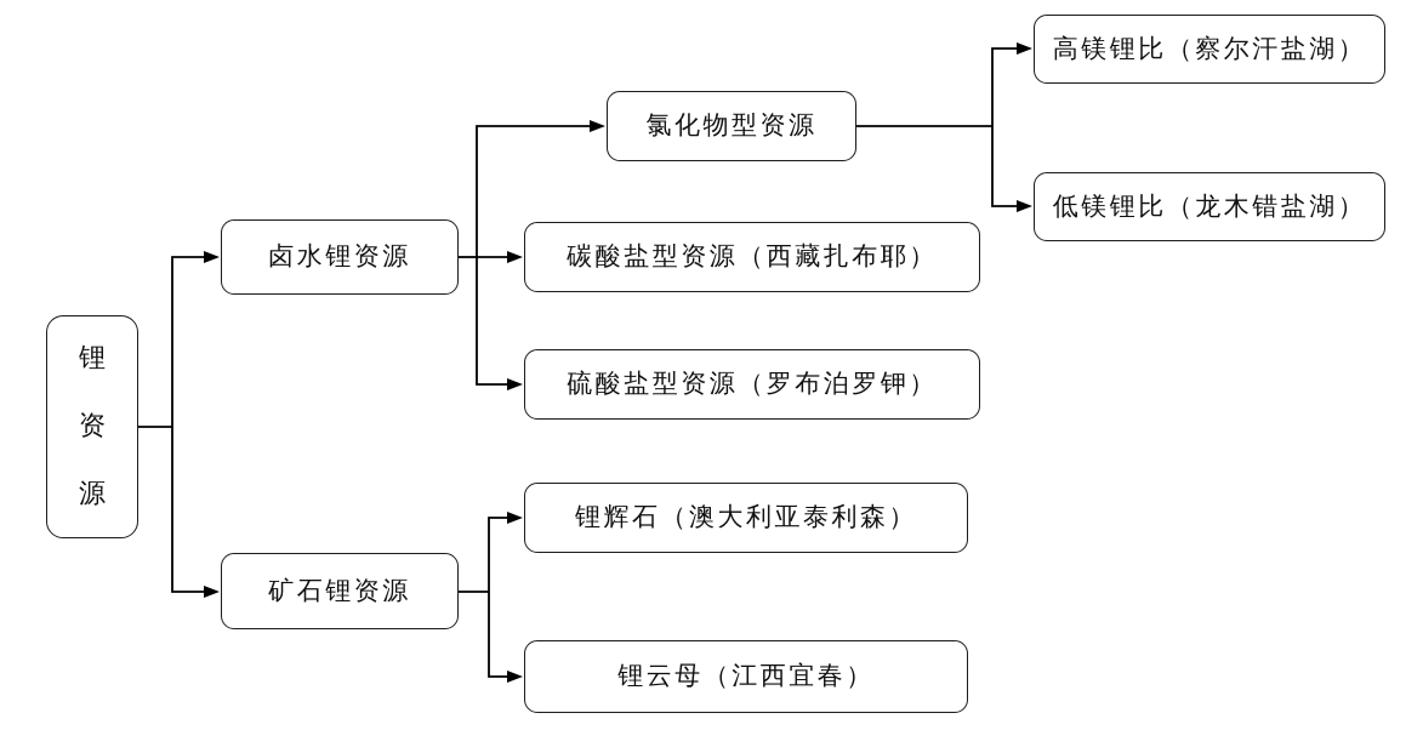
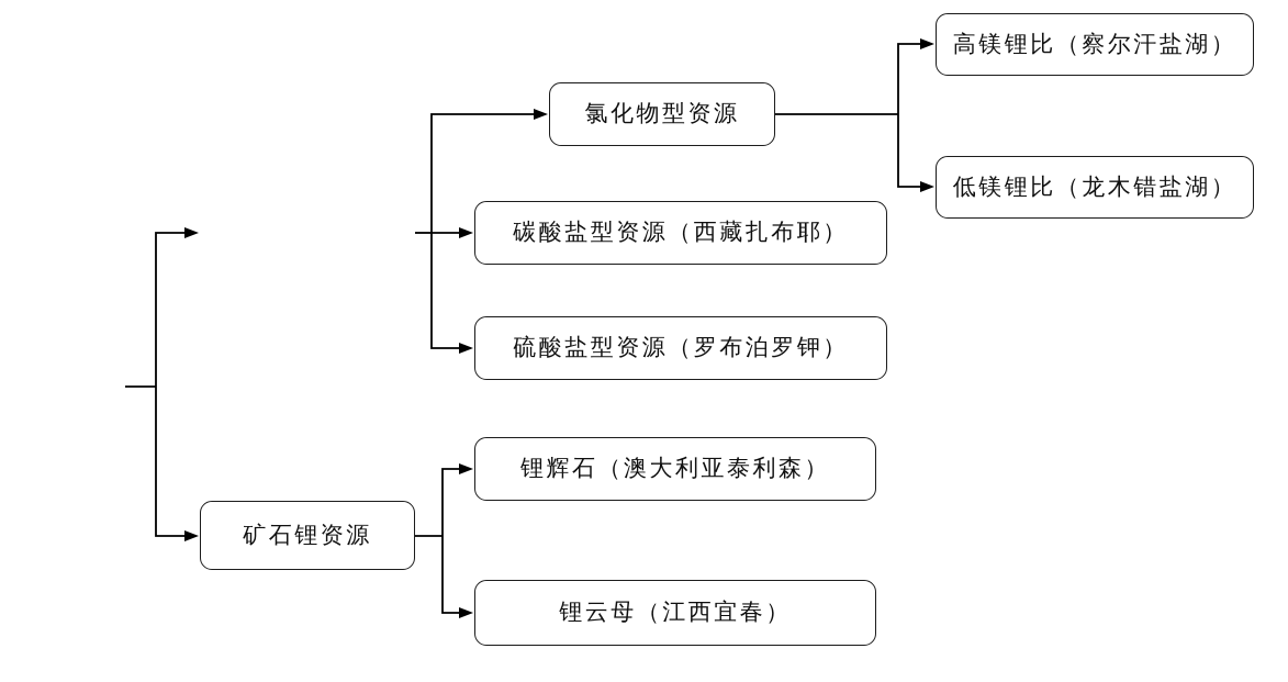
- 锂资源
- 卤水锂资源
  矿石锂资源
  氯化物型资源
  碳酸盐型资源（西藏扎布耶）
  硫酸盐型资源（罗布泊罗钾）
  锂辉石（澳大利亚泰利森）
  锂云母（江西宜春）
  高镁锂比（察尔汗盐湖）
  低镁锂比（龙木错盐湖）
